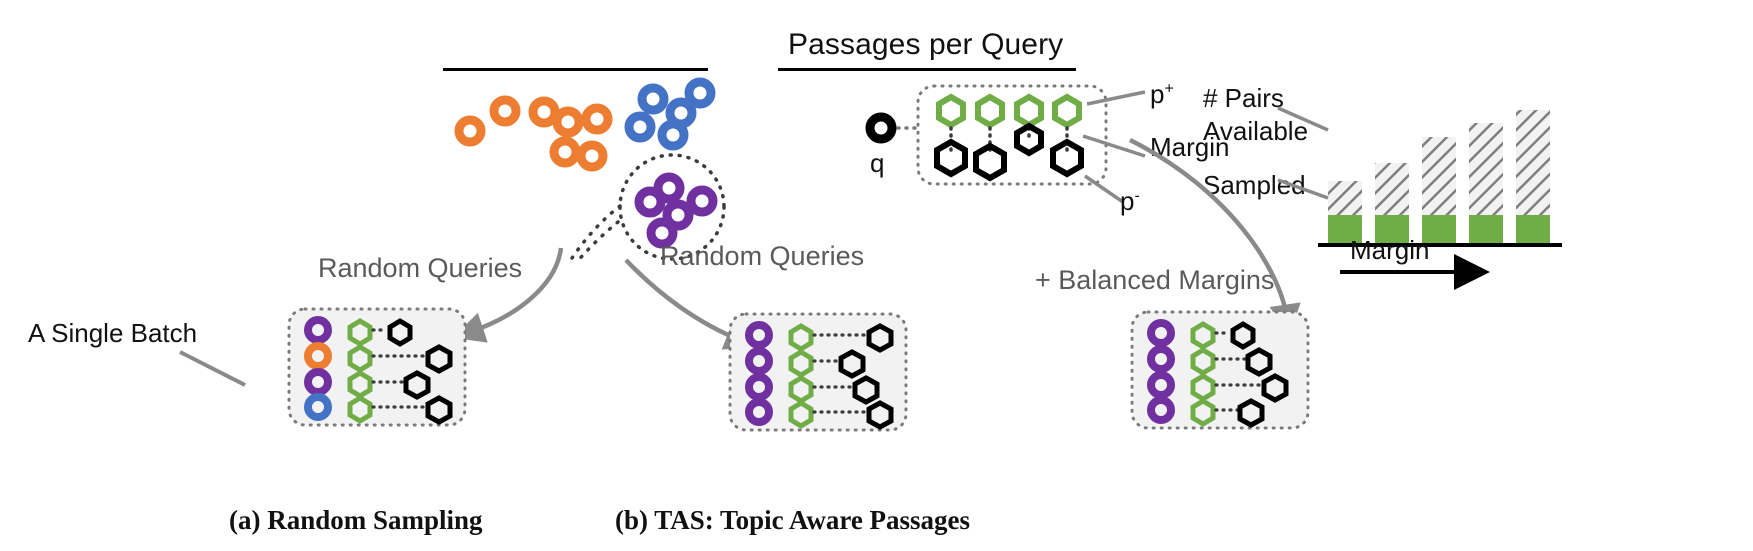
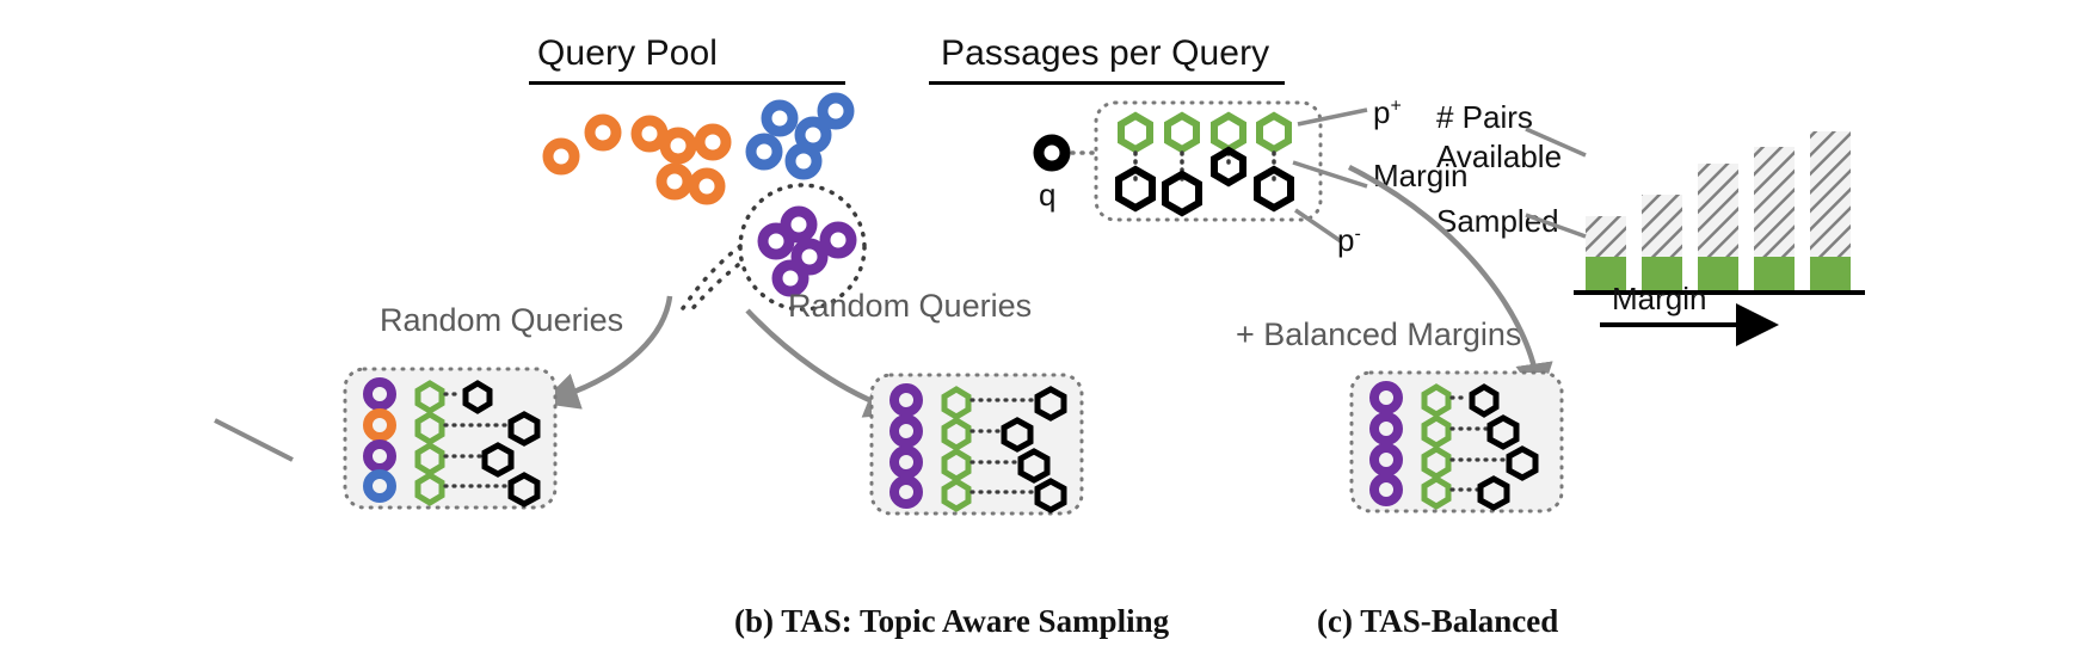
+ Query Pool
  Passages per Query
  q
  p+
  Margin
  p-
  # Pairs
  Available
  Sampled
  Margin
  Random Queries
  Random Queries
  + Balanced Margins
- A Single Batch
- (a) Random Sampling
- (b) TAS: Topic Aware Passages
+ (b) TAS: Topic Aware Sampling
+ (c) TAS-Balanced
